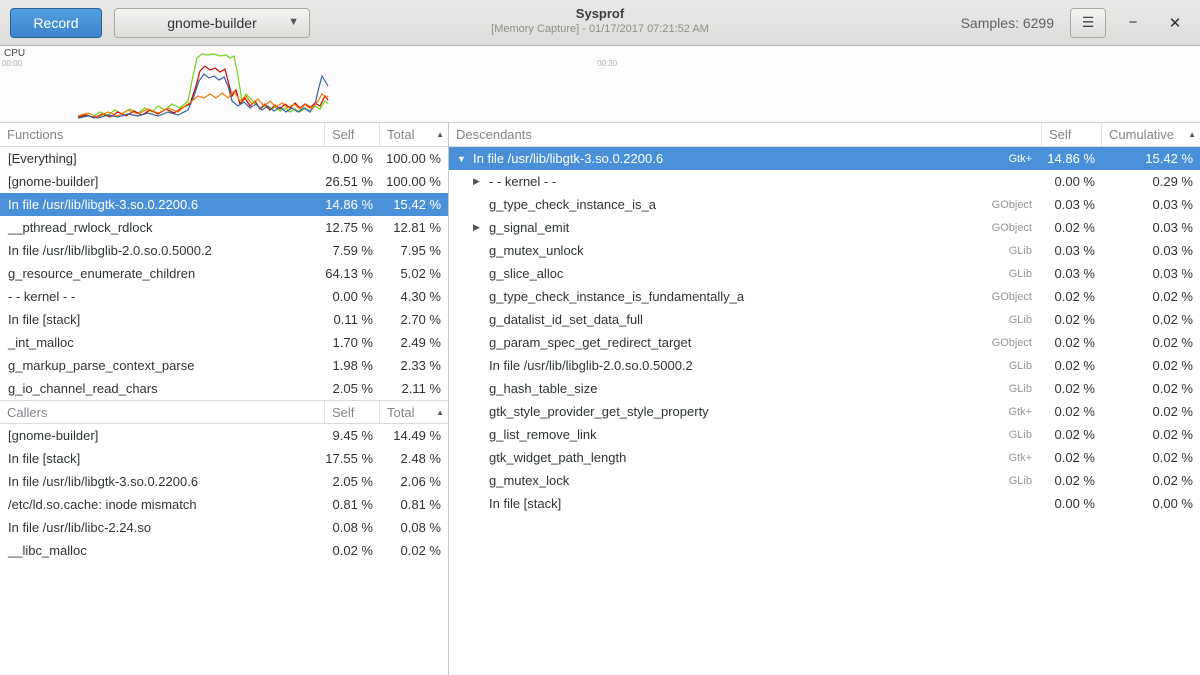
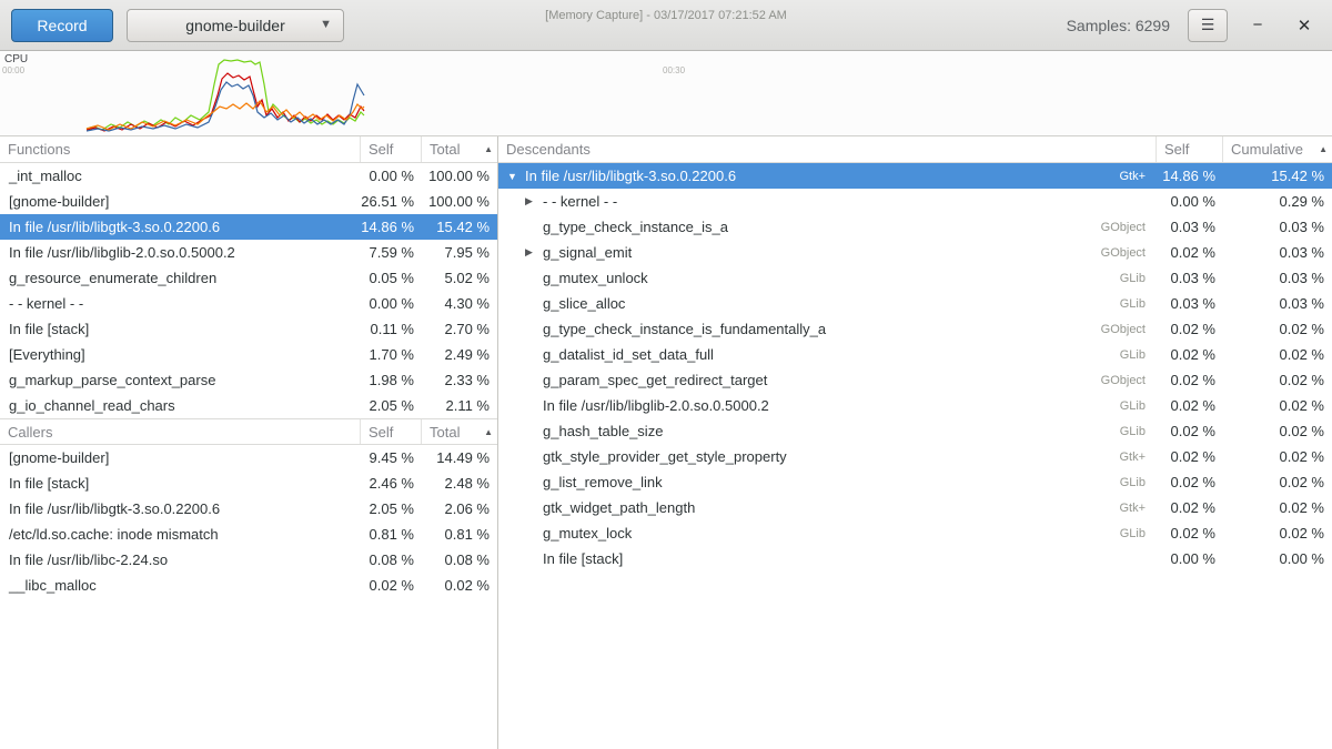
  Record
  gnome-builder
  ▼
- Sysprof
- [Memory Capture] - 01/17/2017 07:21:52 AM
+ [Memory Capture] - 03/17/2017 07:21:52 AM
  Samples: 6299
  ☰
  −
  ✕
  CPU
  00:00
  00:30
  Functions
  Self
  Total
  ▲
- [Everything]
+ _int_malloc
  0.00 %
  100.00 %
  [gnome-builder]
  26.51 %
  100.00 %
  In file /usr/lib/libgtk-3.so.0.2200.6
  14.86 %
  15.42 %
- __pthread_rwlock_rdlock
- 12.75 %
- 12.81 %
  In file /usr/lib/libglib-2.0.so.0.5000.2
  7.59 %
  7.95 %
  g_resource_enumerate_children
- 64.13 %
+ 0.05 %
  5.02 %
  - - kernel - -
  0.00 %
  4.30 %
  In file [stack]
  0.11 %
  2.70 %
- _int_malloc
+ [Everything]
  1.70 %
  2.49 %
  g_markup_parse_context_parse
  1.98 %
  2.33 %
  g_io_channel_read_chars
  2.05 %
  2.11 %
  Callers
  Self
  Total
  ▲
  [gnome-builder]
  9.45 %
  14.49 %
  In file [stack]
- 17.55 %
+ 2.46 %
  2.48 %
  In file /usr/lib/libgtk-3.so.0.2200.6
  2.05 %
  2.06 %
  /etc/ld.so.cache: inode mismatch
  0.81 %
  0.81 %
  In file /usr/lib/libc-2.24.so
  0.08 %
  0.08 %
  __libc_malloc
  0.02 %
  0.02 %
  Descendants
  Self
  Cumulative
  ▲
  ▼
  In file /usr/lib/libgtk-3.so.0.2200.6
  Gtk+
  14.86 %
  15.42 %
  ▶
  - - kernel - -
  0.00 %
  0.29 %
  g_type_check_instance_is_a
  GObject
  0.03 %
  0.03 %
  ▶
  g_signal_emit
  GObject
  0.02 %
  0.03 %
  g_mutex_unlock
  GLib
  0.03 %
  0.03 %
  g_slice_alloc
  GLib
  0.03 %
  0.03 %
  g_type_check_instance_is_fundamentally_a
  GObject
  0.02 %
  0.02 %
  g_datalist_id_set_data_full
  GLib
  0.02 %
  0.02 %
  g_param_spec_get_redirect_target
  GObject
  0.02 %
  0.02 %
  In file /usr/lib/libglib-2.0.so.0.5000.2
  GLib
  0.02 %
  0.02 %
  g_hash_table_size
  GLib
  0.02 %
  0.02 %
  gtk_style_provider_get_style_property
  Gtk+
  0.02 %
  0.02 %
  g_list_remove_link
  GLib
  0.02 %
  0.02 %
  gtk_widget_path_length
  Gtk+
  0.02 %
  0.02 %
  g_mutex_lock
  GLib
  0.02 %
  0.02 %
  In file [stack]
  0.00 %
  0.00 %
